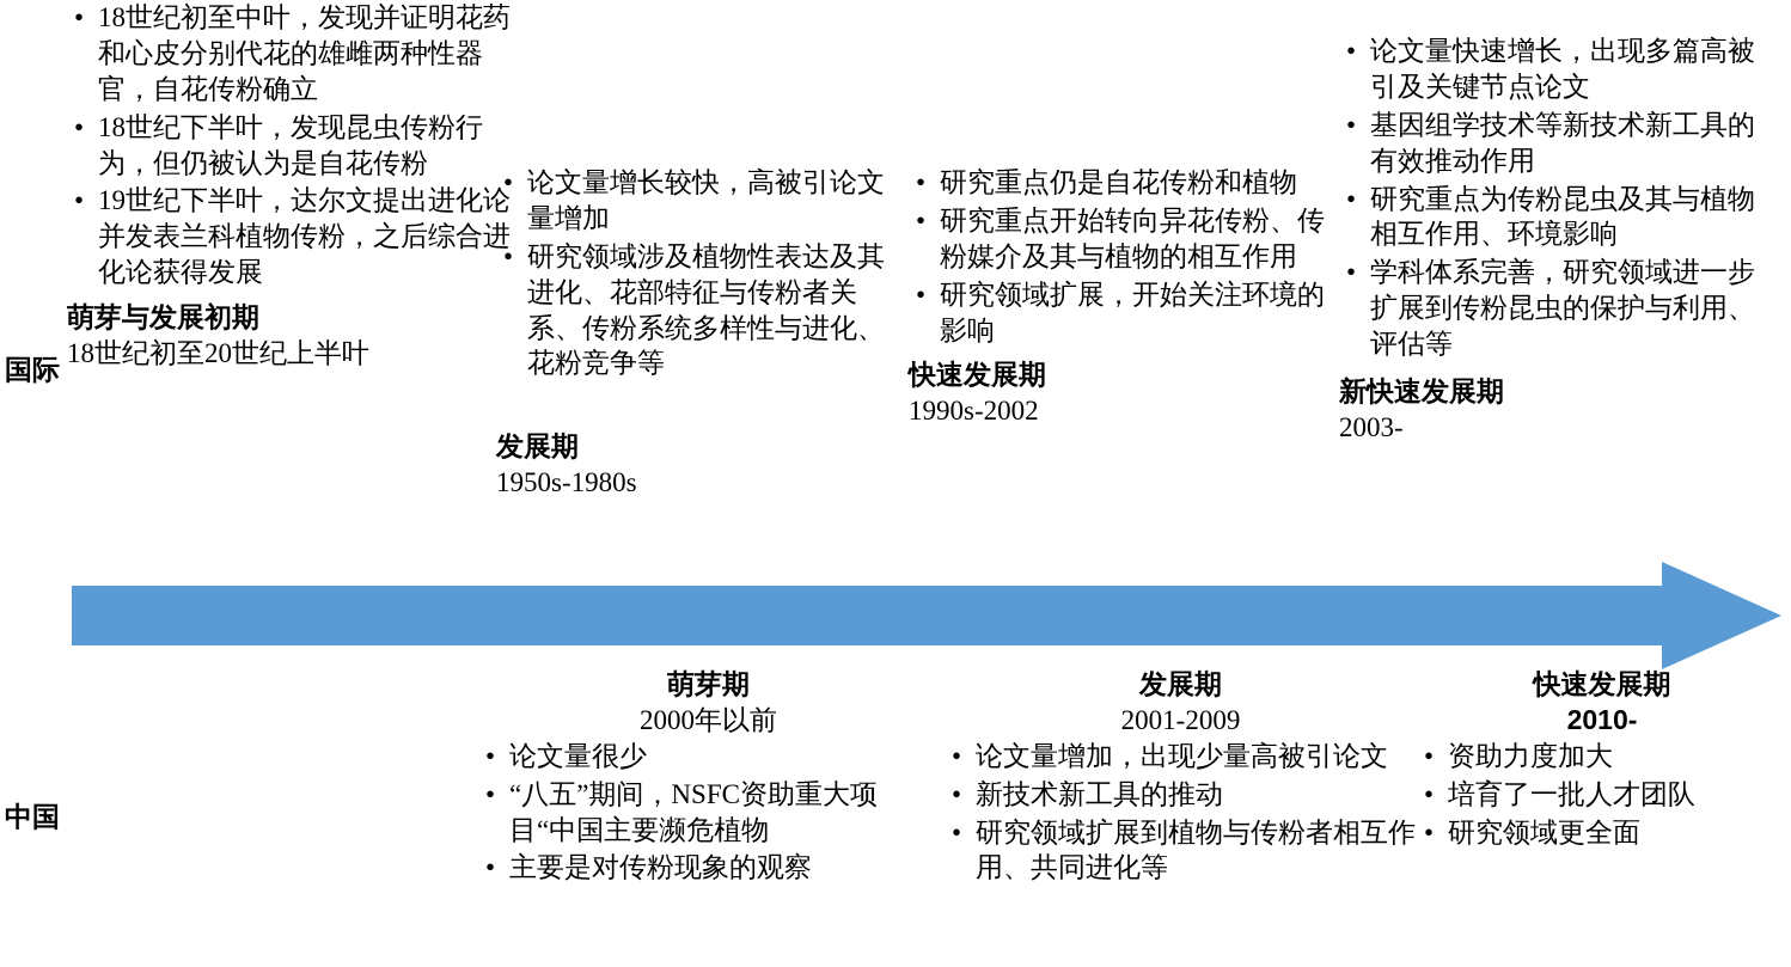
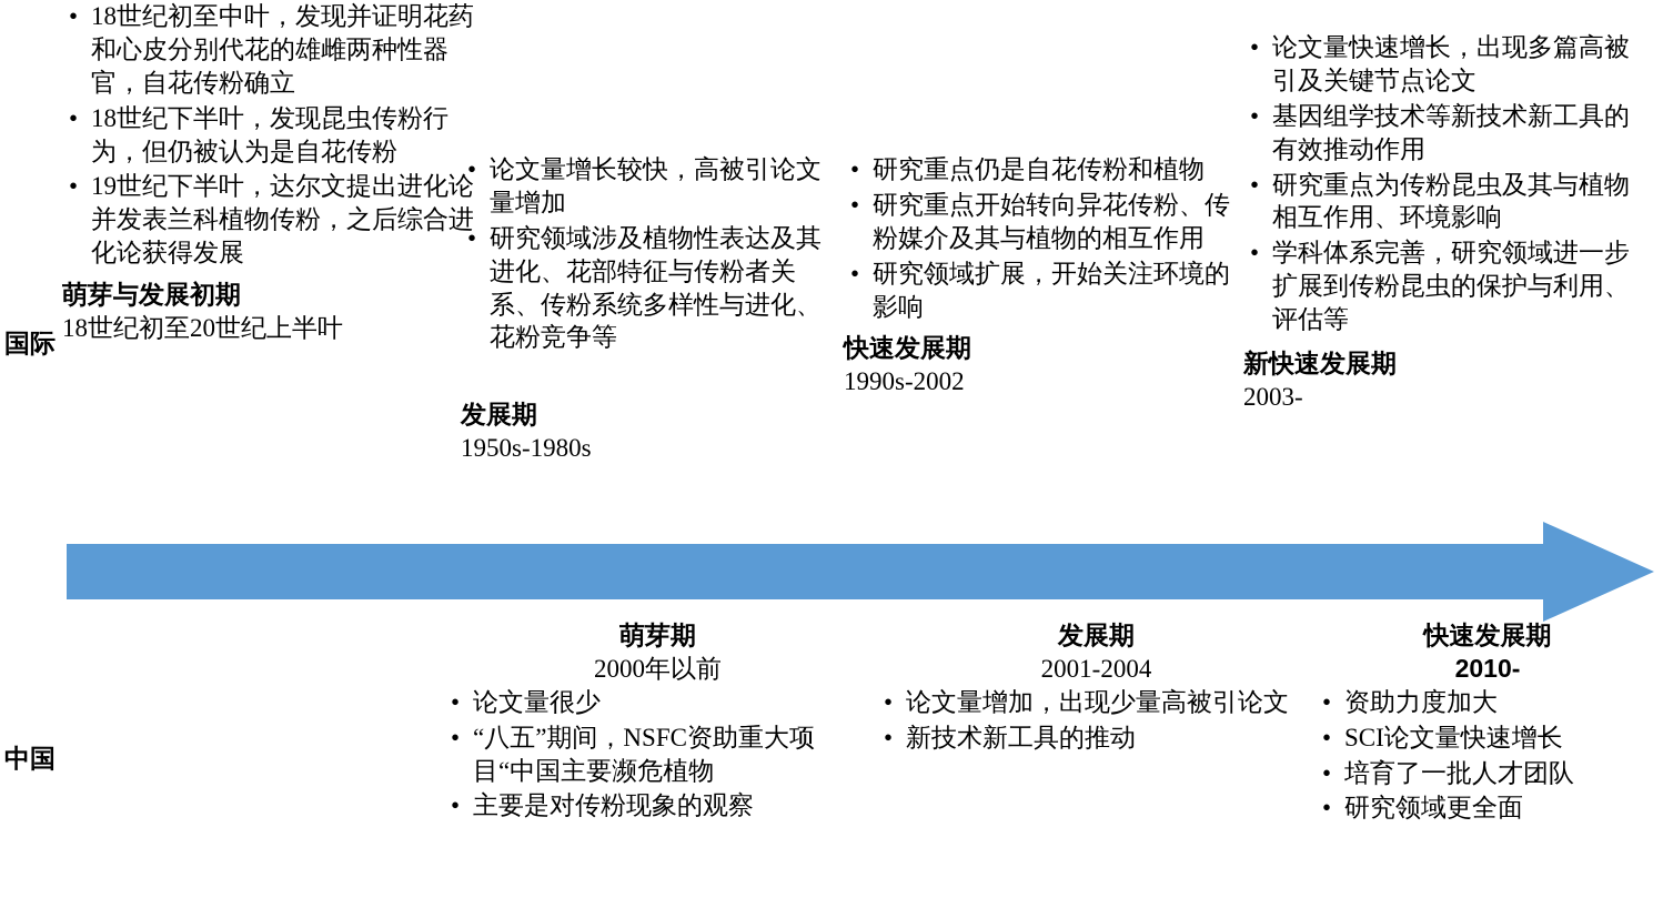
  国际
  中国
  18世纪初至中叶，发现并证明花药和心皮分别代花的雄雌两种性器官，自花传粉确立
  18世纪下半叶，发现昆虫传粉行为，但仍被认为是自花传粉
  19世纪下半叶，达尔文提出进化论并发表兰科植物传粉，之后综合进化论获得发展
  萌芽与发展初期
  18世纪初至20世纪上半叶
  论文量增长较快，高被引论文量增加
  研究领域涉及植物性表达及其进化、花部特征与传粉者关系、传粉系统多样性与进化、花粉竞争等
  发展期
  1950s-1980s
  研究重点仍是自花传粉和植物
  研究重点开始转向异花传粉、传粉媒介及其与植物的相互作用
  研究领域扩展，开始关注环境的影响
  快速发展期
  1990s-2002
  论文量快速增长，出现多篇高被引及关键节点论文
  基因组学技术等新技术新工具的有效推动作用
  研究重点为传粉昆虫及其与植物相互作用、环境影响
  学科体系完善，研究领域进一步扩展到传粉昆虫的保护与利用、评估等
  新快速发展期
  2003-
  萌芽期
  2000年以前
  论文量很少
  “八五”期间，NSFC资助重大项目“中国主要濒危植物
  主要是对传粉现象的观察
  发展期
- 2001-2009
+ 2001-2004
  论文量增加，出现少量高被引论文
  新技术新工具的推动
- 研究领域扩展到植物与传粉者相互作用、共同进化等
  快速发展期
  2010-
  资助力度加大
+ SCI论文量快速增长
  培育了一批人才团队
  研究领域更全面
